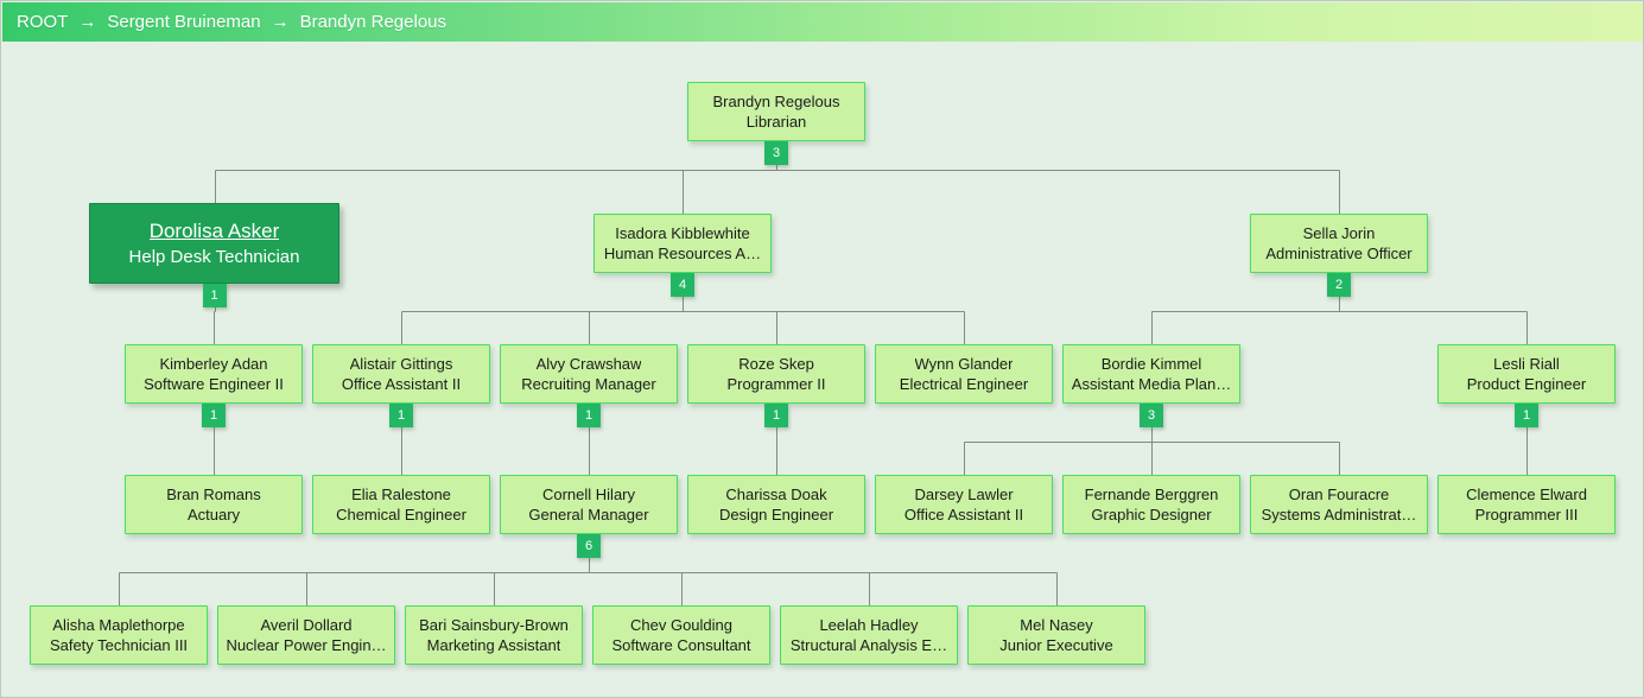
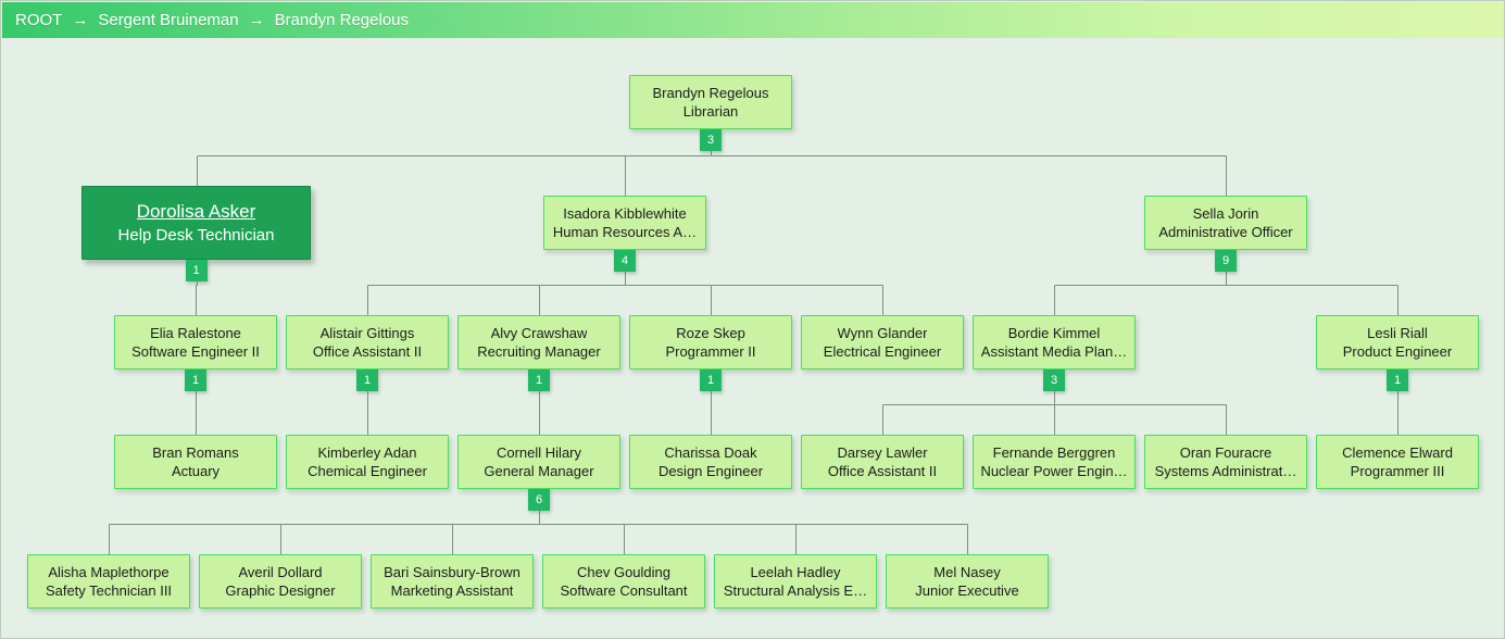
  ROOT
  →
  Sergent Bruineman
  →
  Brandyn Regelous
  Brandyn Regelous
  Librarian
  3
  Dorolisa Asker
  Help Desk Technician
  1
  Isadora Kibblewhite
  Human Resources A…
  4
  Sella Jorin
  Administrative Officer
- 2
+ 9
- Kimberley Adan
+ Elia Ralestone
  Software Engineer II
  1
  Alistair Gittings
  Office Assistant II
  1
  Alvy Crawshaw
  Recruiting Manager
  1
  Roze Skep
  Programmer II
  1
  Wynn Glander
  Electrical Engineer
  Bordie Kimmel
  Assistant Media Plan…
  3
  Lesli Riall
  Product Engineer
  1
  Bran Romans
  Actuary
- Elia Ralestone
+ Kimberley Adan
  Chemical Engineer
  Cornell Hilary
  General Manager
  6
  Charissa Doak
  Design Engineer
  Darsey Lawler
  Office Assistant II
  Fernande Berggren
- Graphic Designer
+ Nuclear Power Engin…
  Oran Fouracre
  Systems Administrat…
  Clemence Elward
  Programmer III
  Alisha Maplethorpe
  Safety Technician III
  Averil Dollard
- Nuclear Power Engin…
+ Graphic Designer
  Bari Sainsbury-Brown
  Marketing Assistant
  Chev Goulding
  Software Consultant
  Leelah Hadley
  Structural Analysis E…
  Mel Nasey
  Junior Executive
